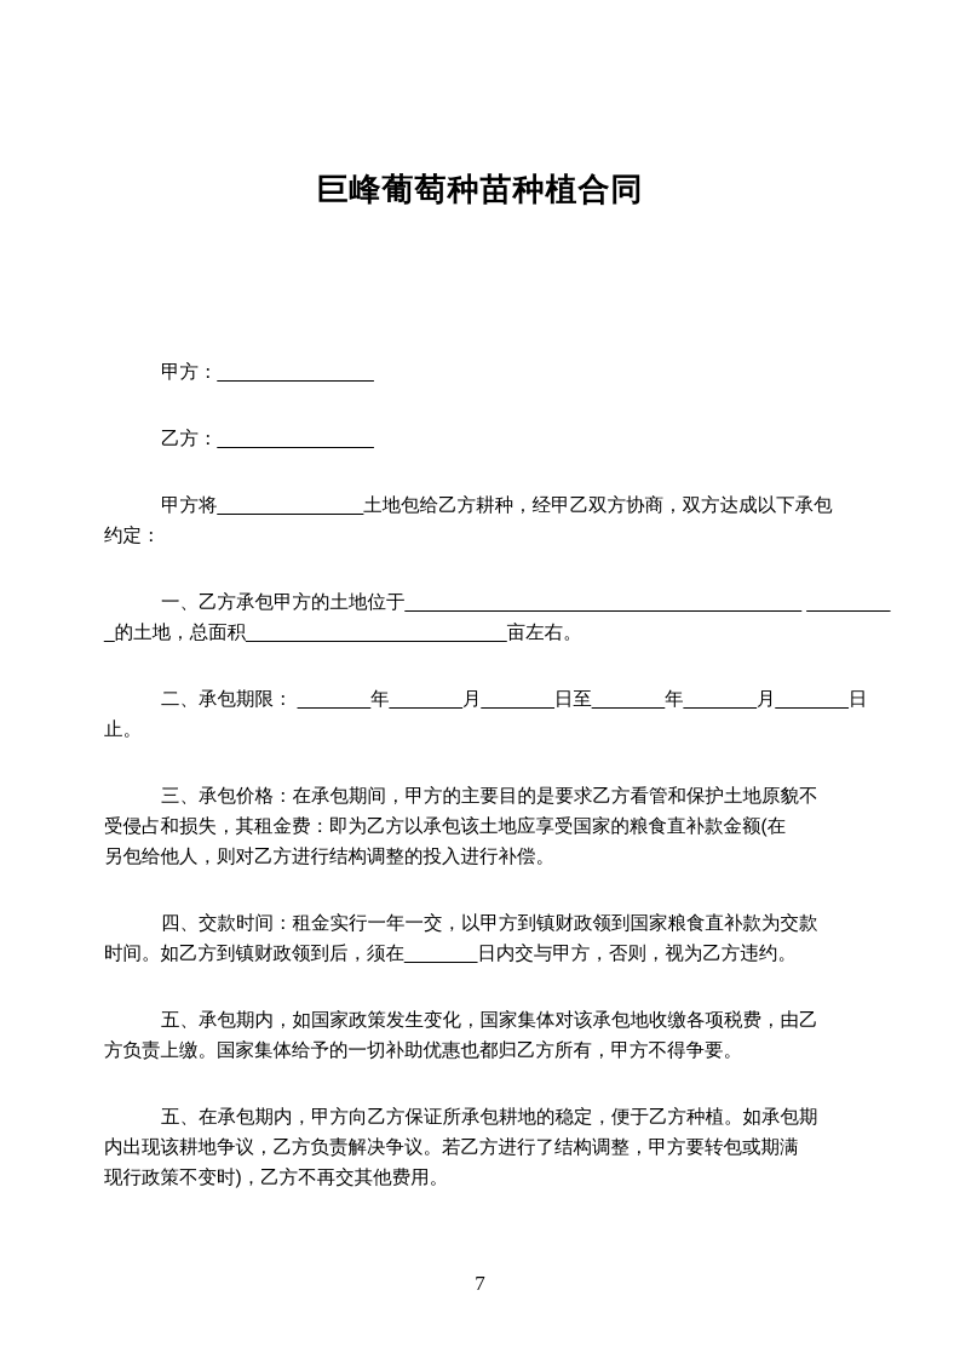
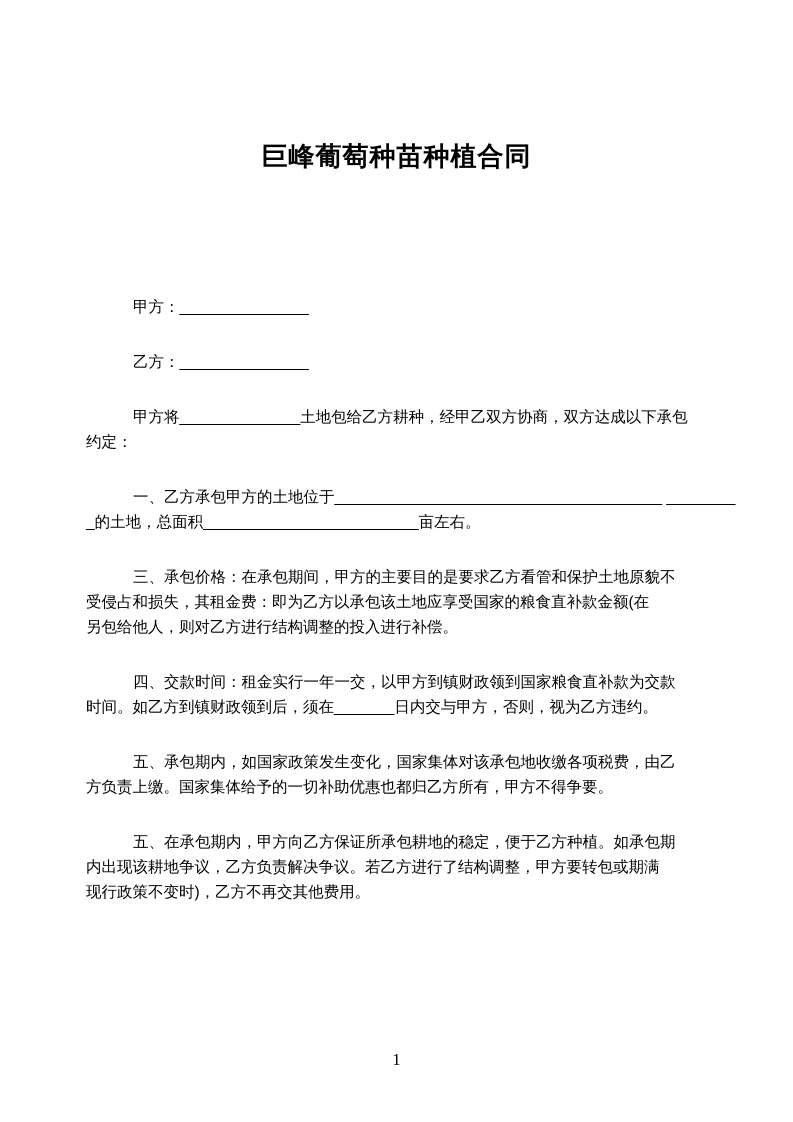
  巨峰葡萄种苗种植合同
  甲方：_______________
  乙方：_______________
  甲方将______________土地包给乙方耕种，经甲乙双方协商，双方达成以下承包
  约定：
  一、乙方承包甲方的土地位于______________________________________ ________
  _的土地，总面积_________________________亩左右。
- 二、承包期限： _______年_______月_______日至_______年_______月_______日
- 止。
  三、承包价格：在承包期间，甲方的主要目的是要求乙方看管和保护土地原貌不
  受侵占和损失，其租金费：即为乙方以承包该土地应享受国家的粮食直补款金额(在
  另包给他人，则对乙方进行结构调整的投入进行补偿。
  四、交款时间：租金实行一年一交，以甲方到镇财政领到国家粮食直补款为交款
  时间。如乙方到镇财政领到后，须在_______日内交与甲方，否则，视为乙方违约。
  五、承包期内，如国家政策发生变化，国家集体对该承包地收缴各项税费，由乙
  方负责上缴。国家集体给予的一切补助优惠也都归乙方所有，甲方不得争要。
  五、在承包期内，甲方向乙方保证所承包耕地的稳定，便于乙方种植。如承包期
  内出现该耕地争议，乙方负责解决争议。若乙方进行了结构调整，甲方要转包或期满
  现行政策不变时)，乙方不再交其他费用。
- 7
+ 1
